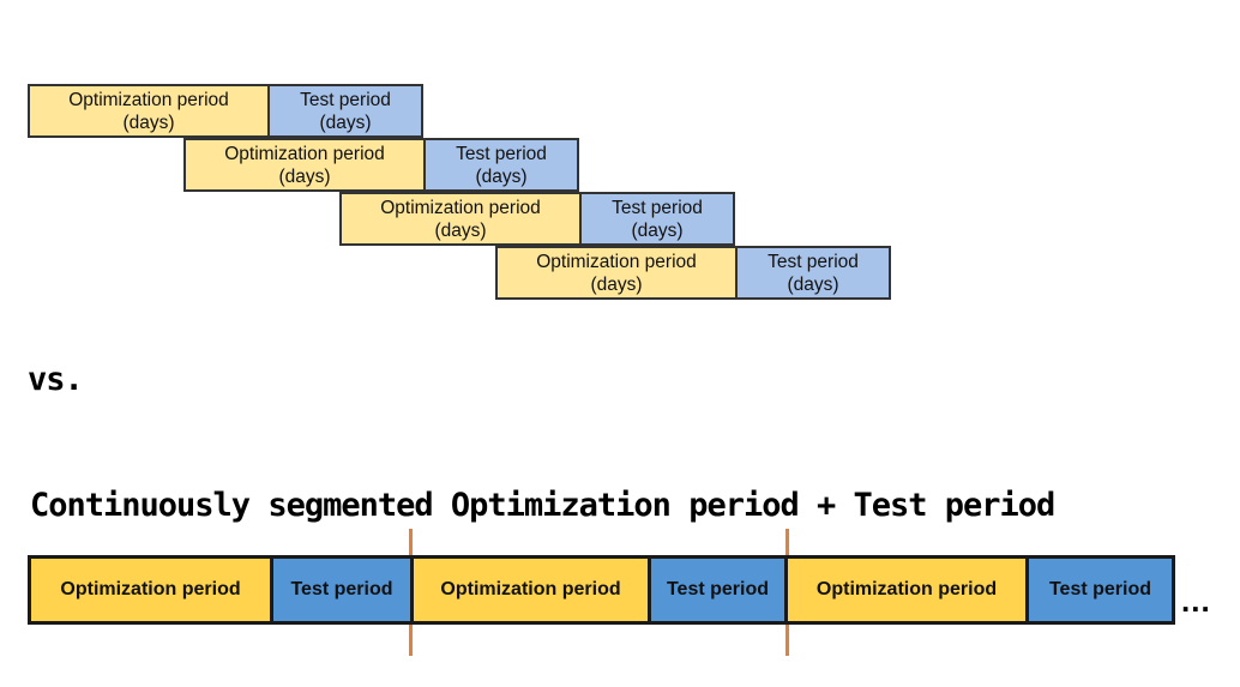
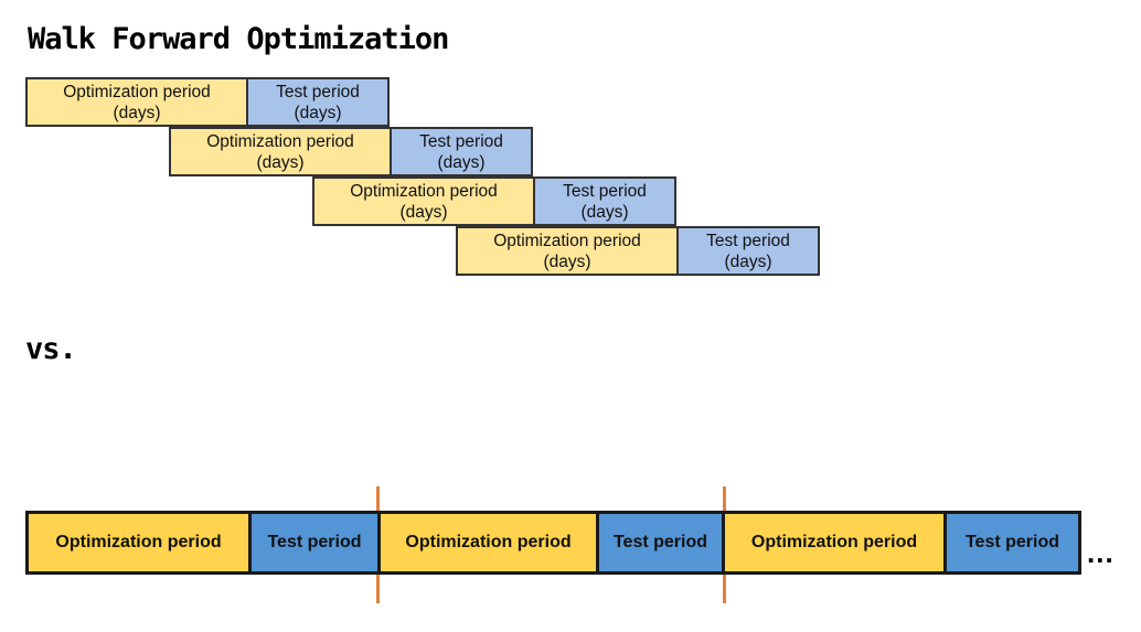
+ Walk Forward Optimization
  Optimization period
  (days)
  Test period
  (days)
  Optimization period
  (days)
  Test period
  (days)
  Optimization period
  (days)
  Test period
  (days)
  Optimization period
  (days)
  Test period
  (days)
  vs.
- Continuously segmented Optimization period + Test period
  Optimization period
  Test period
  Optimization period
  Test period
  Optimization period
  Test period
  ...
